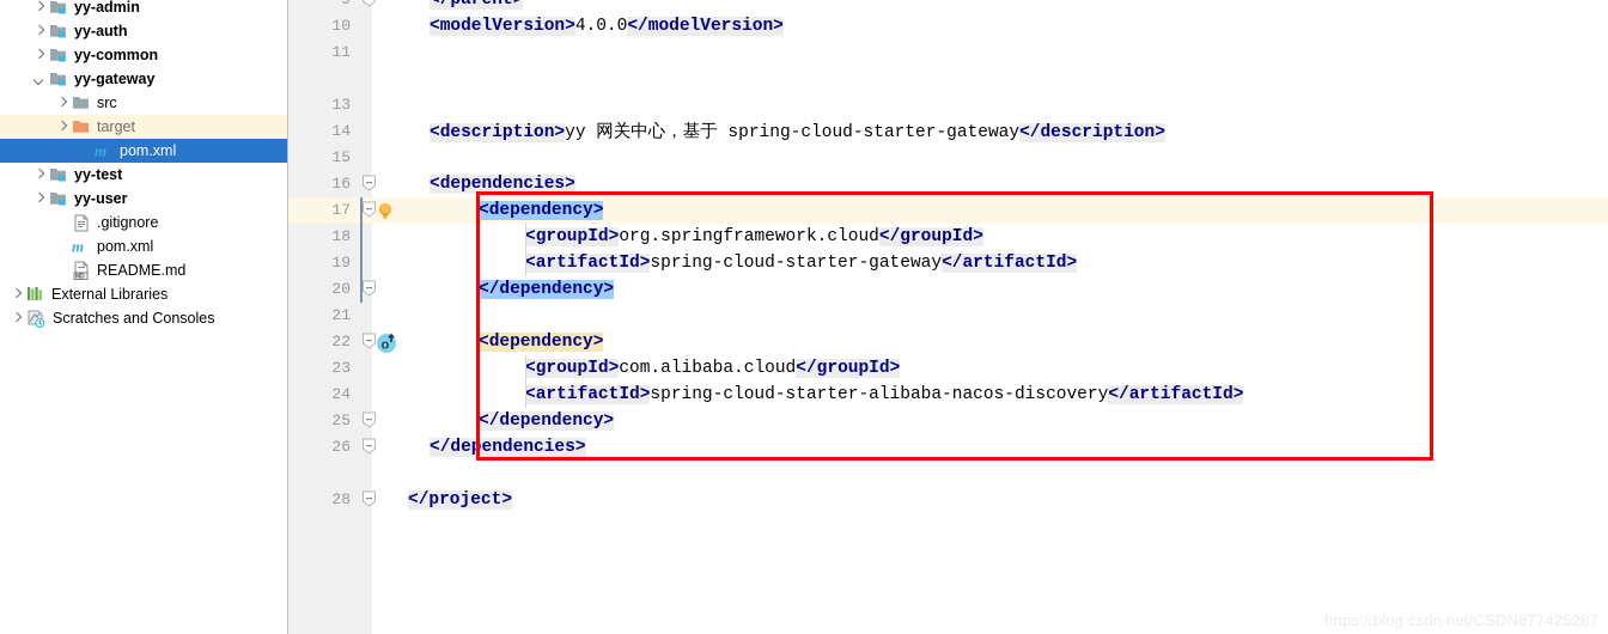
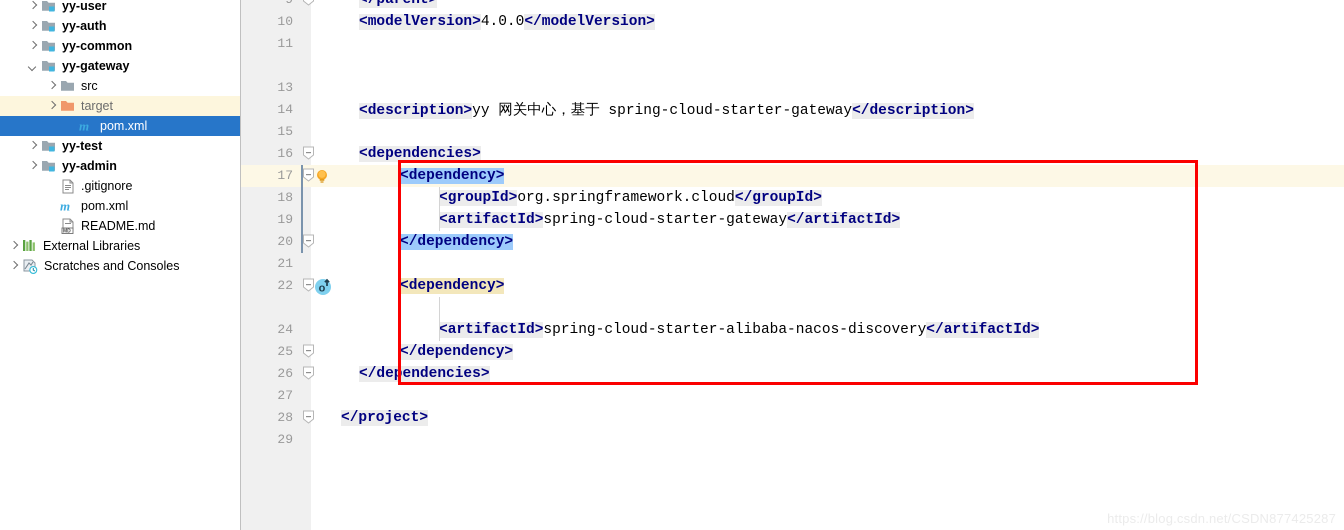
- yy-admin
+ yy-user
  yy-auth
  yy-common
  yy-gateway
  src
  target
  m
  pom.xml
  yy-test
- yy-user
+ yy-admin
  .gitignore
  m
  pom.xml
  README.md
  External Libraries
  Scratches and Consoles
  </parent>
  10
  <modelVersion>4.0.0</modelVersion>
  11
  13
  14
  <description>yy 网关中心，基于 spring-cloud-starter-gateway</description>
  15
  16
  <dependencies>
  17
  <dependency>
  18
  <groupId>org.springframework.cloud</groupId>
  19
  <artifactId>spring-cloud-starter-gateway</artifactId>
  20
  </dependency>
  21
  22
  <dependency>
- 23
- <groupId>com.alibaba.cloud</groupId>
  24
  <artifactId>spring-cloud-starter-alibaba-nacos-discovery</artifactId>
  25
  </dependency>
  26
  </dependencies>
+ 27
  28
  </project>
+ 29
  o
